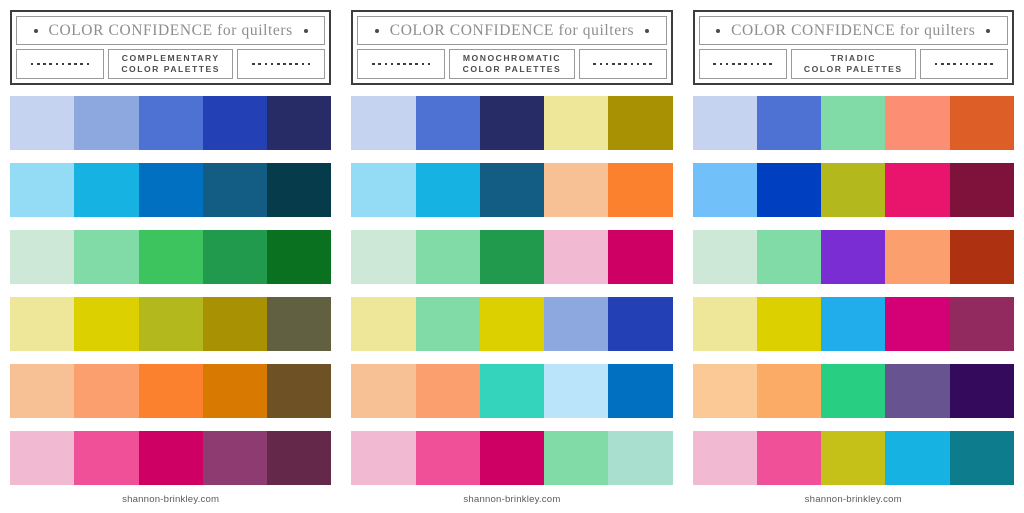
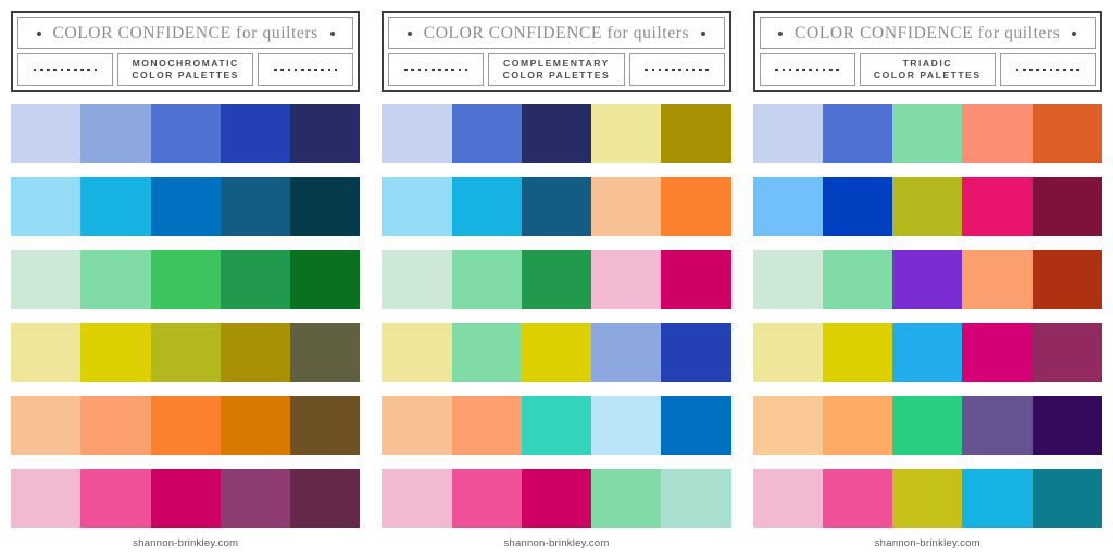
  COLOR CONFIDENCE for quilters
- COMPLEMENTARY
+ MONOCHROMATIC
  COLOR PALETTES
  shannon-brinkley.com
  COLOR CONFIDENCE for quilters
- MONOCHROMATIC
+ COMPLEMENTARY
  COLOR PALETTES
  shannon-brinkley.com
  COLOR CONFIDENCE for quilters
  TRIADIC
  COLOR PALETTES
  shannon-brinkley.com
